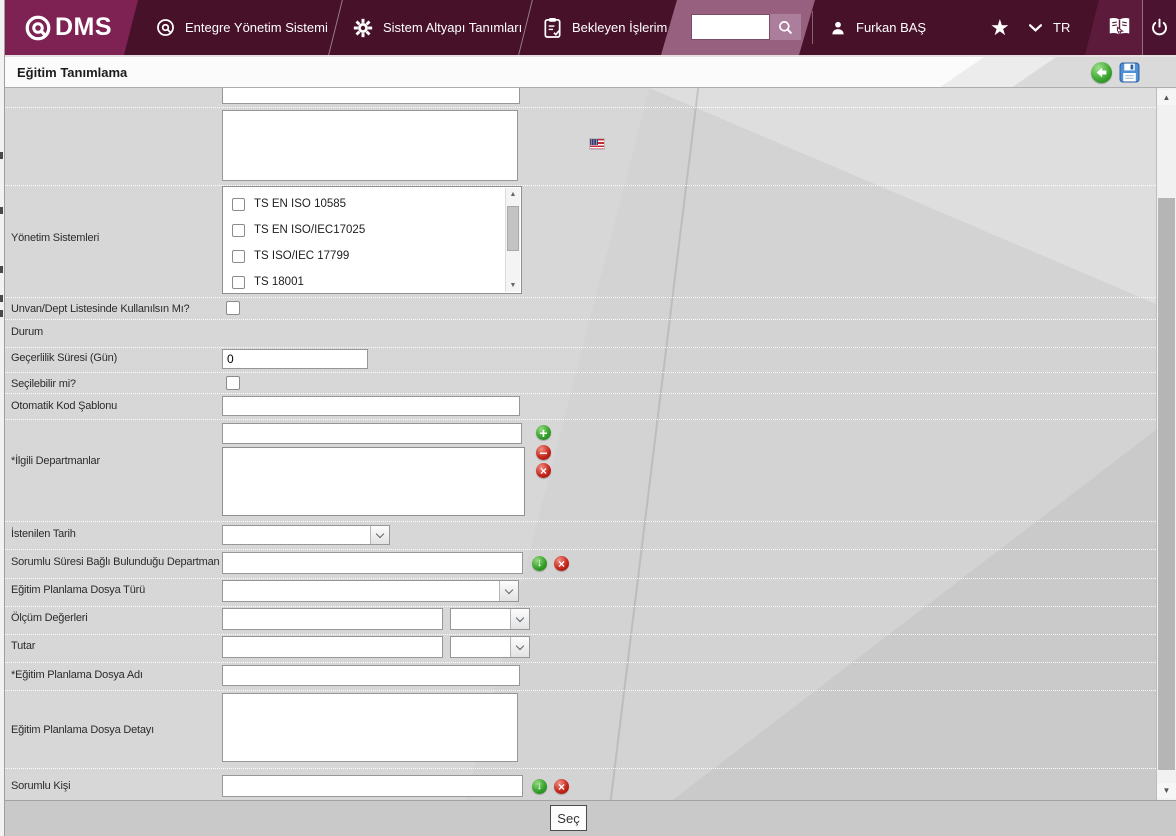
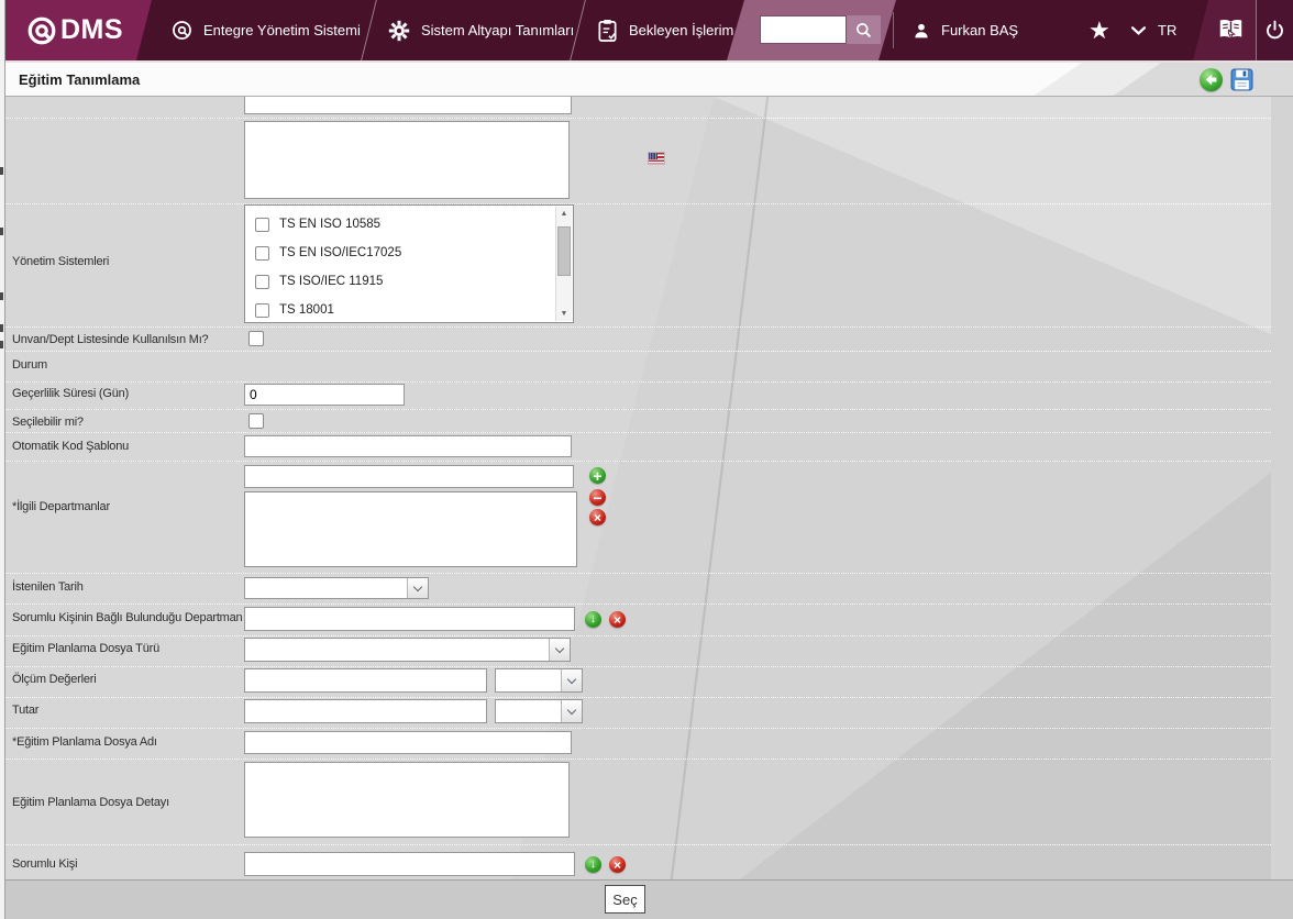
  DMS
  Entegre Yönetim Sistemi
  Sistem Altyapı Tanımları
  Bekleyen İşlerim
  Furkan BAŞ
  ★
  TR
  Eğitim Tanımlama
  Yönetim Sistemleri
  TS EN ISO 10585
  TS EN ISO/IEC17025
- TS ISO/IEC 17799
+ TS ISO/IEC 11915
  TS 18001
  Unvan/Dept Listesinde Kullanılsın Mı?
  Durum
  Geçerlilik Süresi (Gün)
  0
  Seçilebilir mi?
  Otomatik Kod Şablonu
  *İlgili Departmanlar
  +
  −
  ×
  İstenilen Tarih
- Sorumlu Süresi Bağlı Bulunduğu Departman
+ Sorumlu Kişinin Bağlı Bulunduğu Departman
  ↓
  ×
  Eğitim Planlama Dosya Türü
  Ölçüm Değerleri
  Tutar
  *Eğitim Planlama Dosya Adı
  Eğitim Planlama Dosya Detayı
  Sorumlu Kişi
  ↓
  ×
- ▲
- ▼
  Seç
